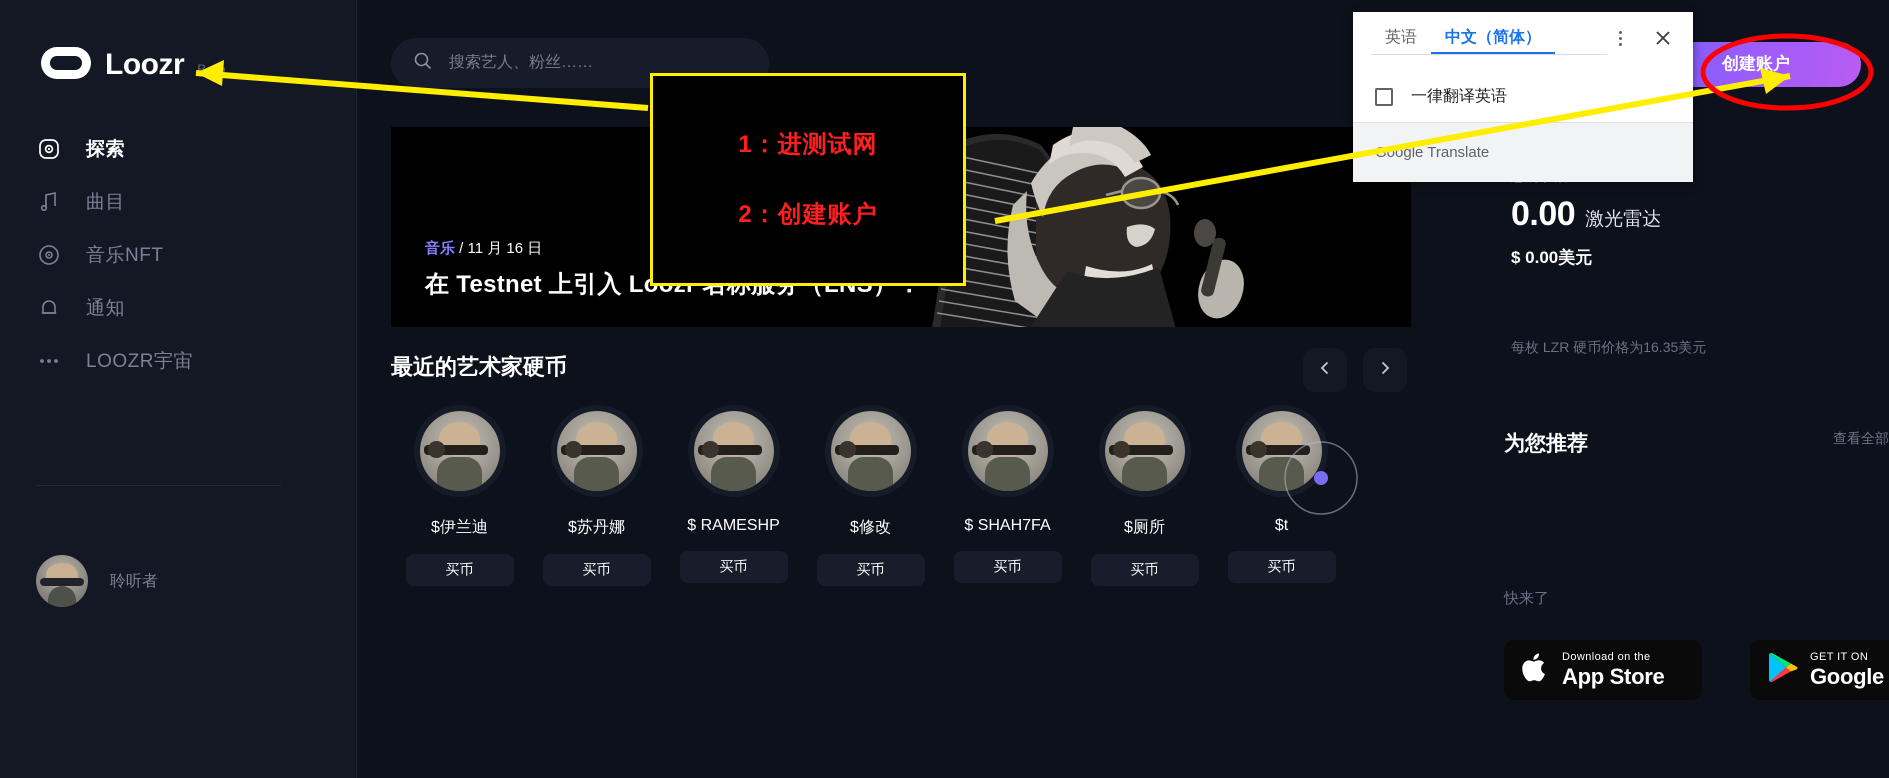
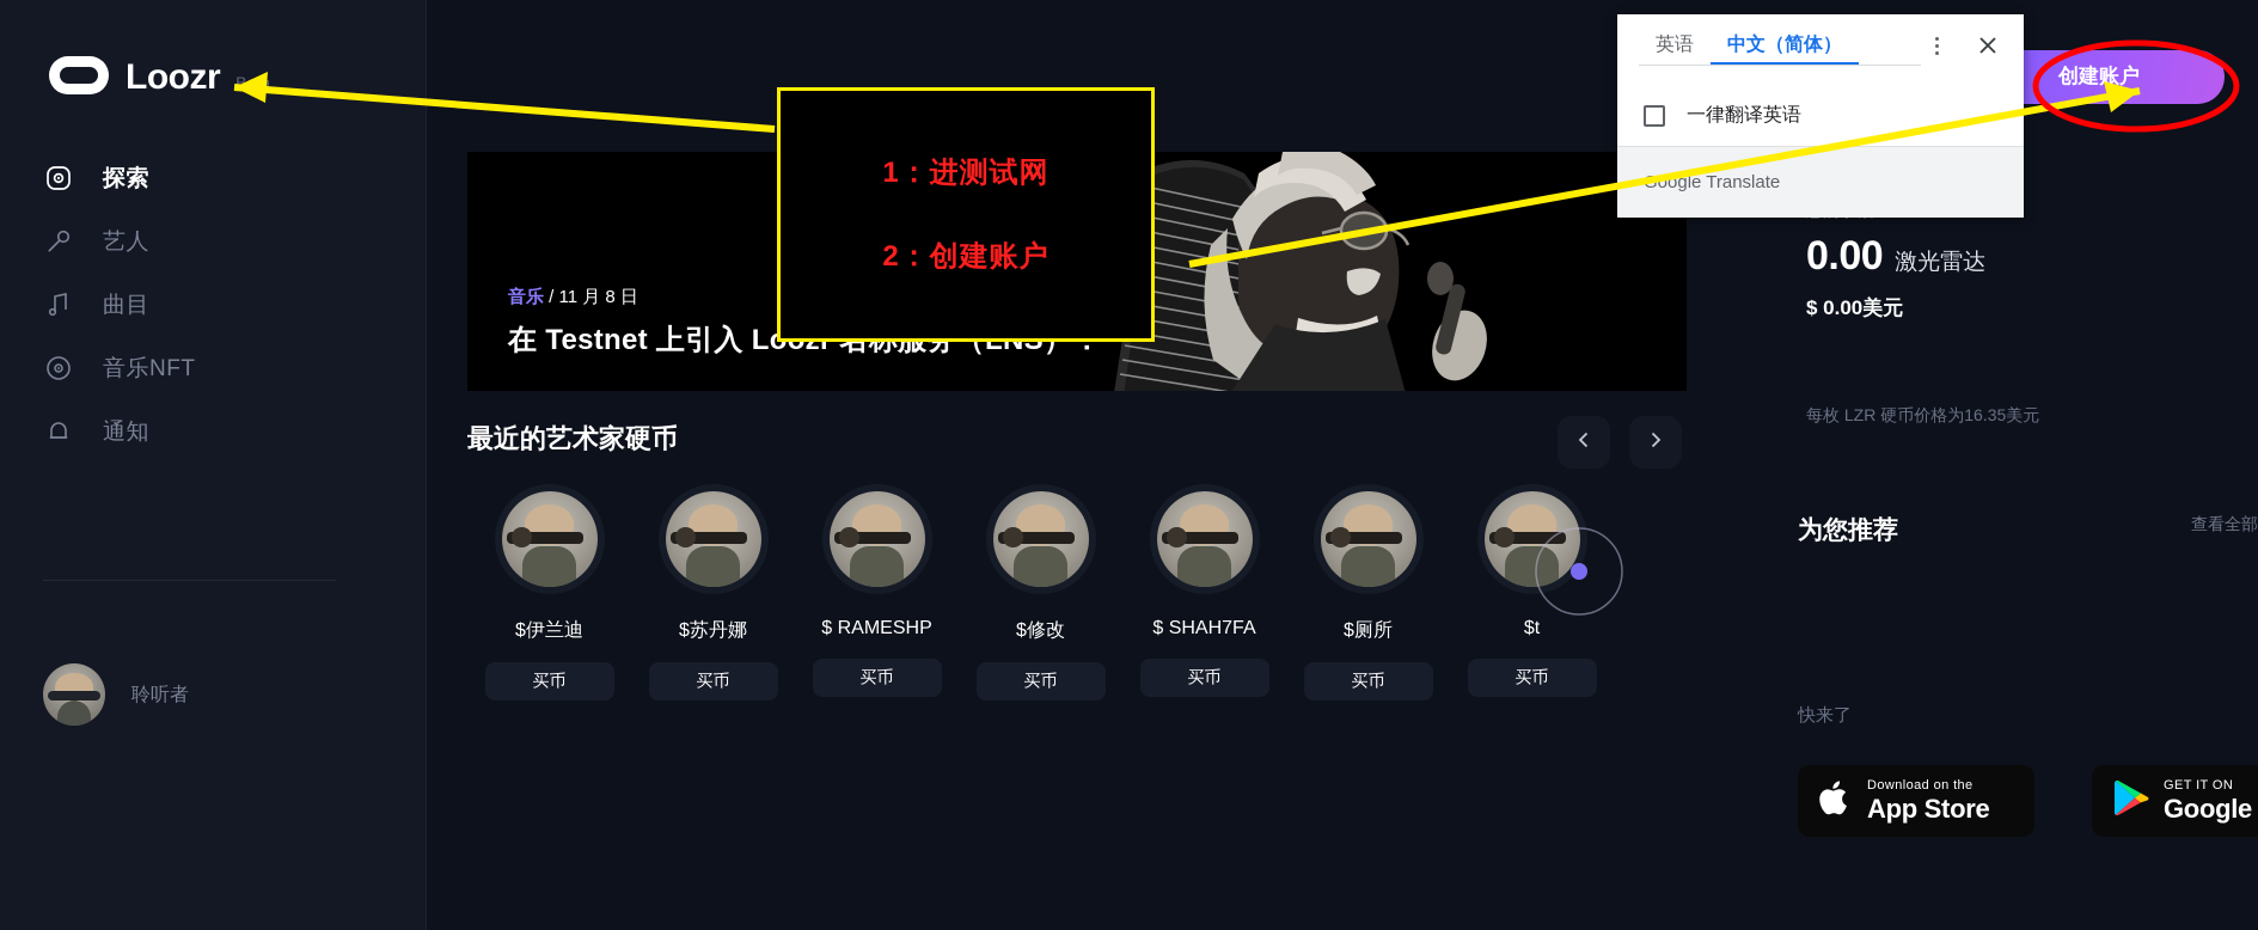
  Loozr
  探索
+ 艺人
  曲目
  音乐NFT
  通知
- LOOZR宇宙
  聆听者
- 搜索艺人、粉丝……
- 音乐 / 11 月 16 日
+ 音乐 / 11 月 8 日
  最近的艺术家硬币
  $伊兰迪
  买币
  $苏丹娜
  买币
  $ RAMESHP
  买币
  $修改
  买币
  $ SHAH7FA
  买币
  $厕所
  买币
  $t
  买币
  创建账户
  0.00
  激光雷达
  $ 0.00美元
  每枚 LZR 硬币价格为16.35美元
  为您推荐
  查看全部
  快来了
  Download on the
  App Store
  GET IT ON
  1：进测试网
  2：创建账户
  英语
  中文（简体）
  一律翻译英语
  oogle Translate
